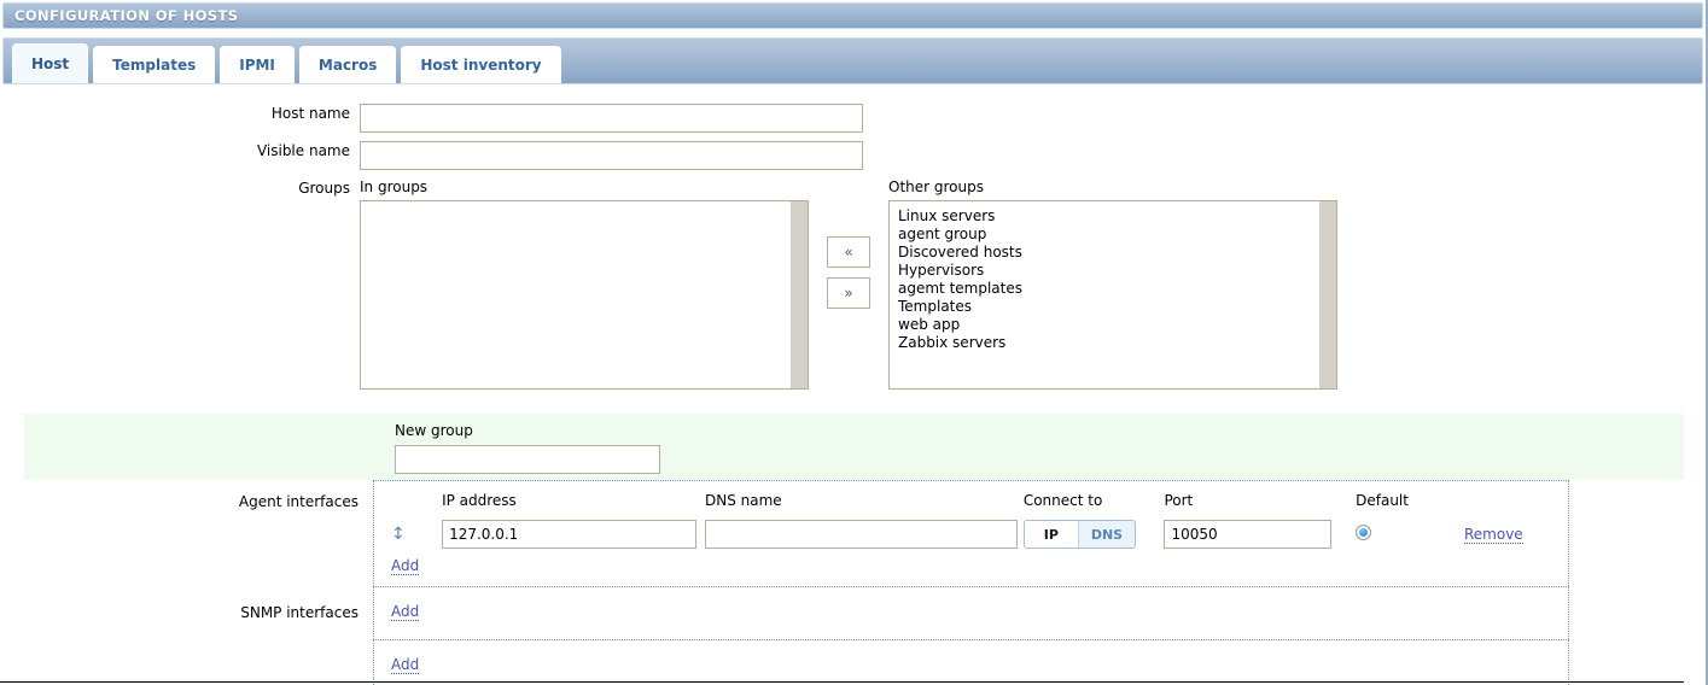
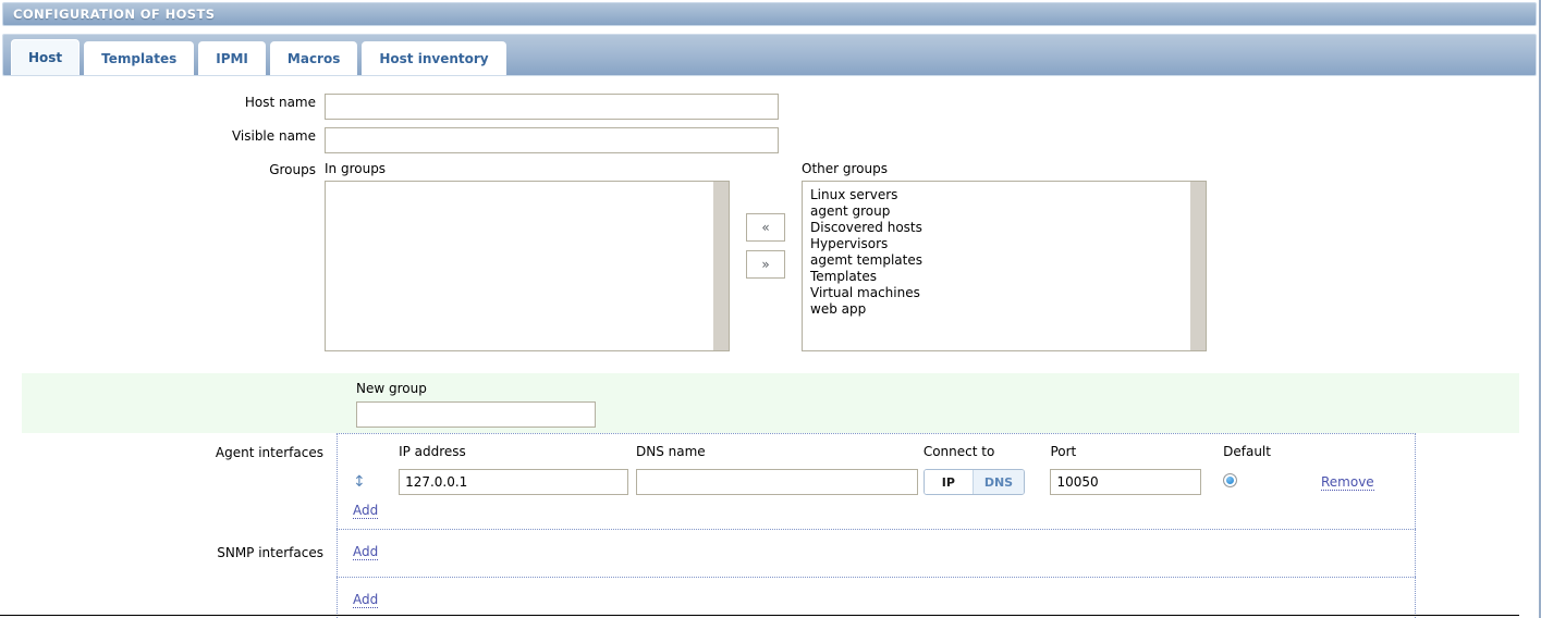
  CONFIGURATION OF HOSTS
  Host
  Templates
  IPMI
  Macros
  Host inventory
  Host name
  Visible name
  Groups
  In groups
  «
  »
  Other groups
  Linux servers
  agent group
  Discovered hosts
  Hypervisors
  agemt templates
  Templates
+ Virtual machines
  web app
- Zabbix servers
  New group
  Agent interfaces
  IP address
  DNS name
  Connect to
  Port
  Default
  ↕
  127.0.0.1
  IP
  DNS
  10050
  Remove
  Add
  SNMP interfaces
  Add
  Add
